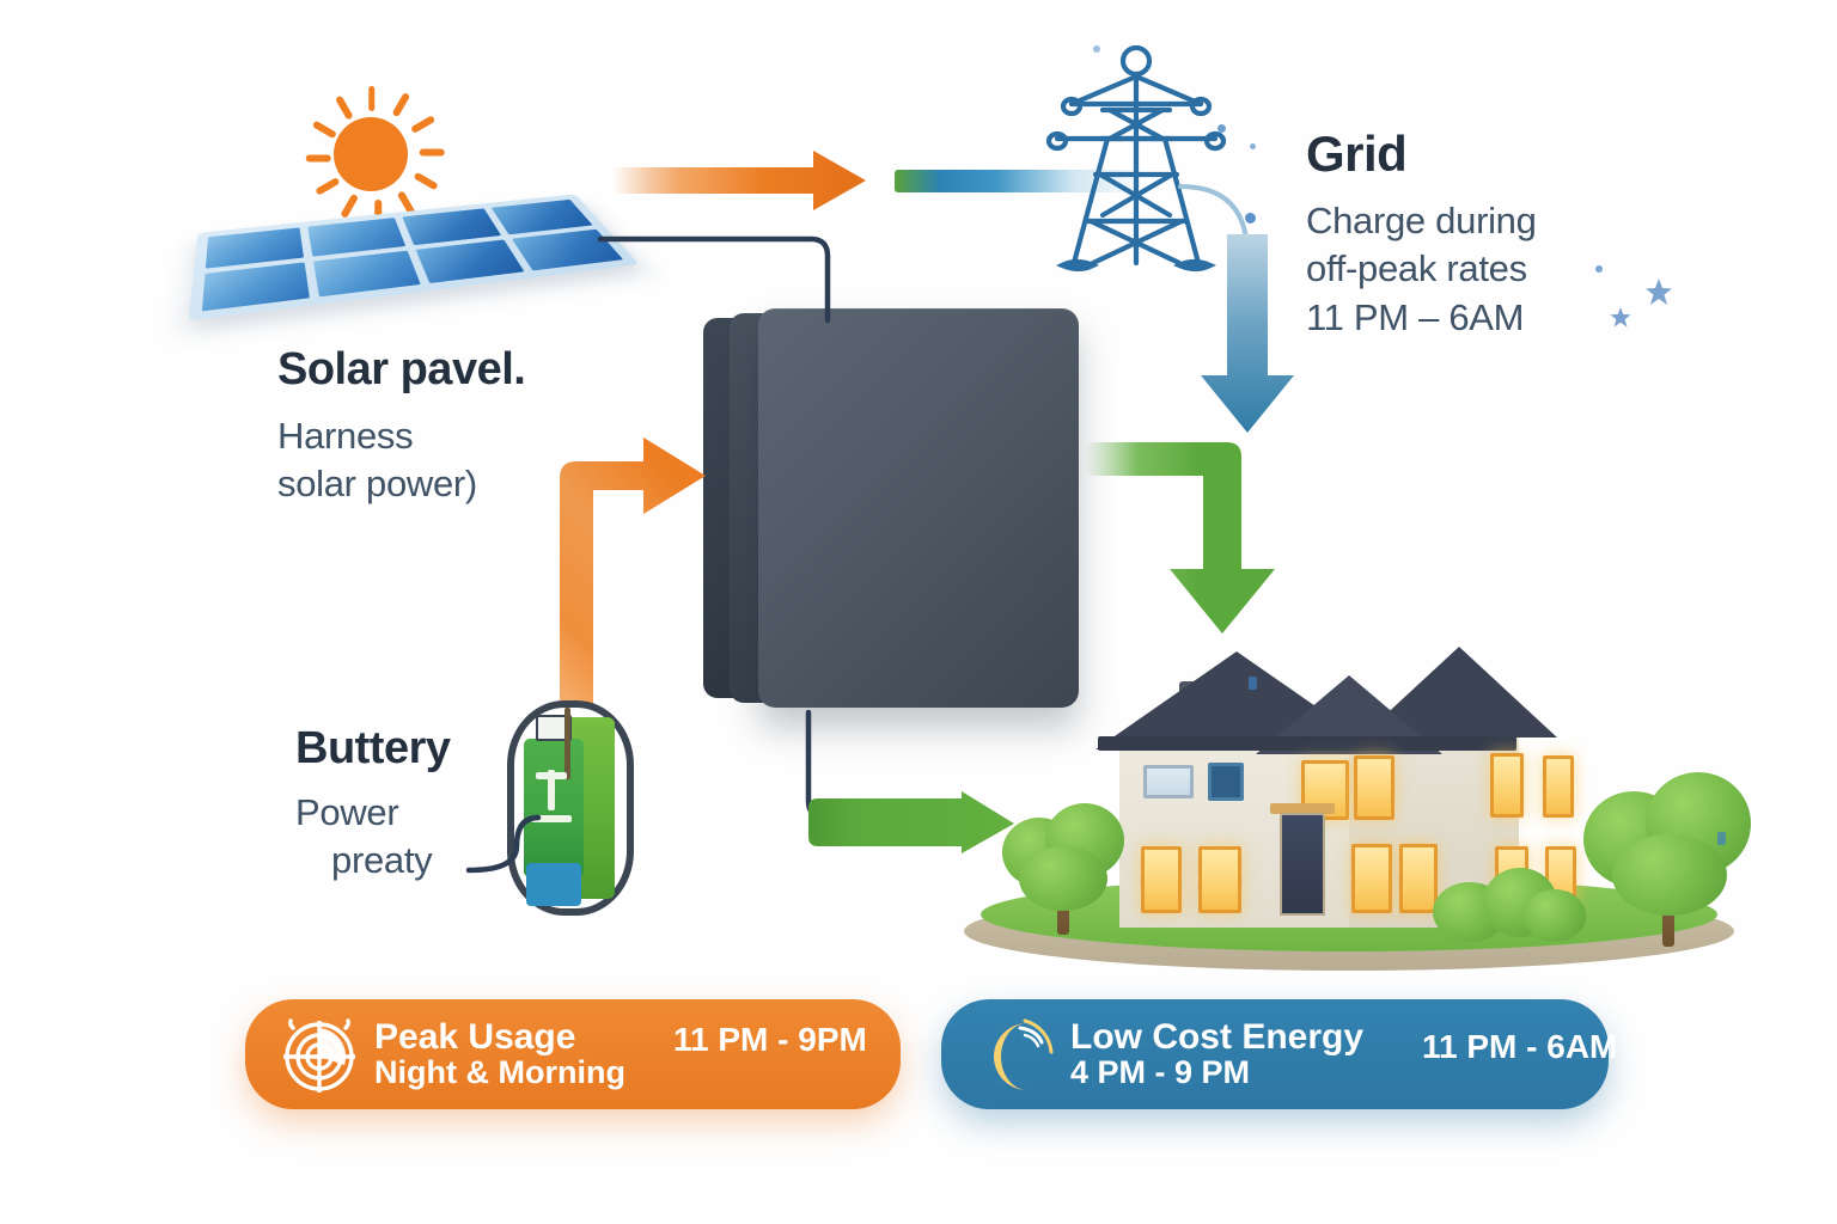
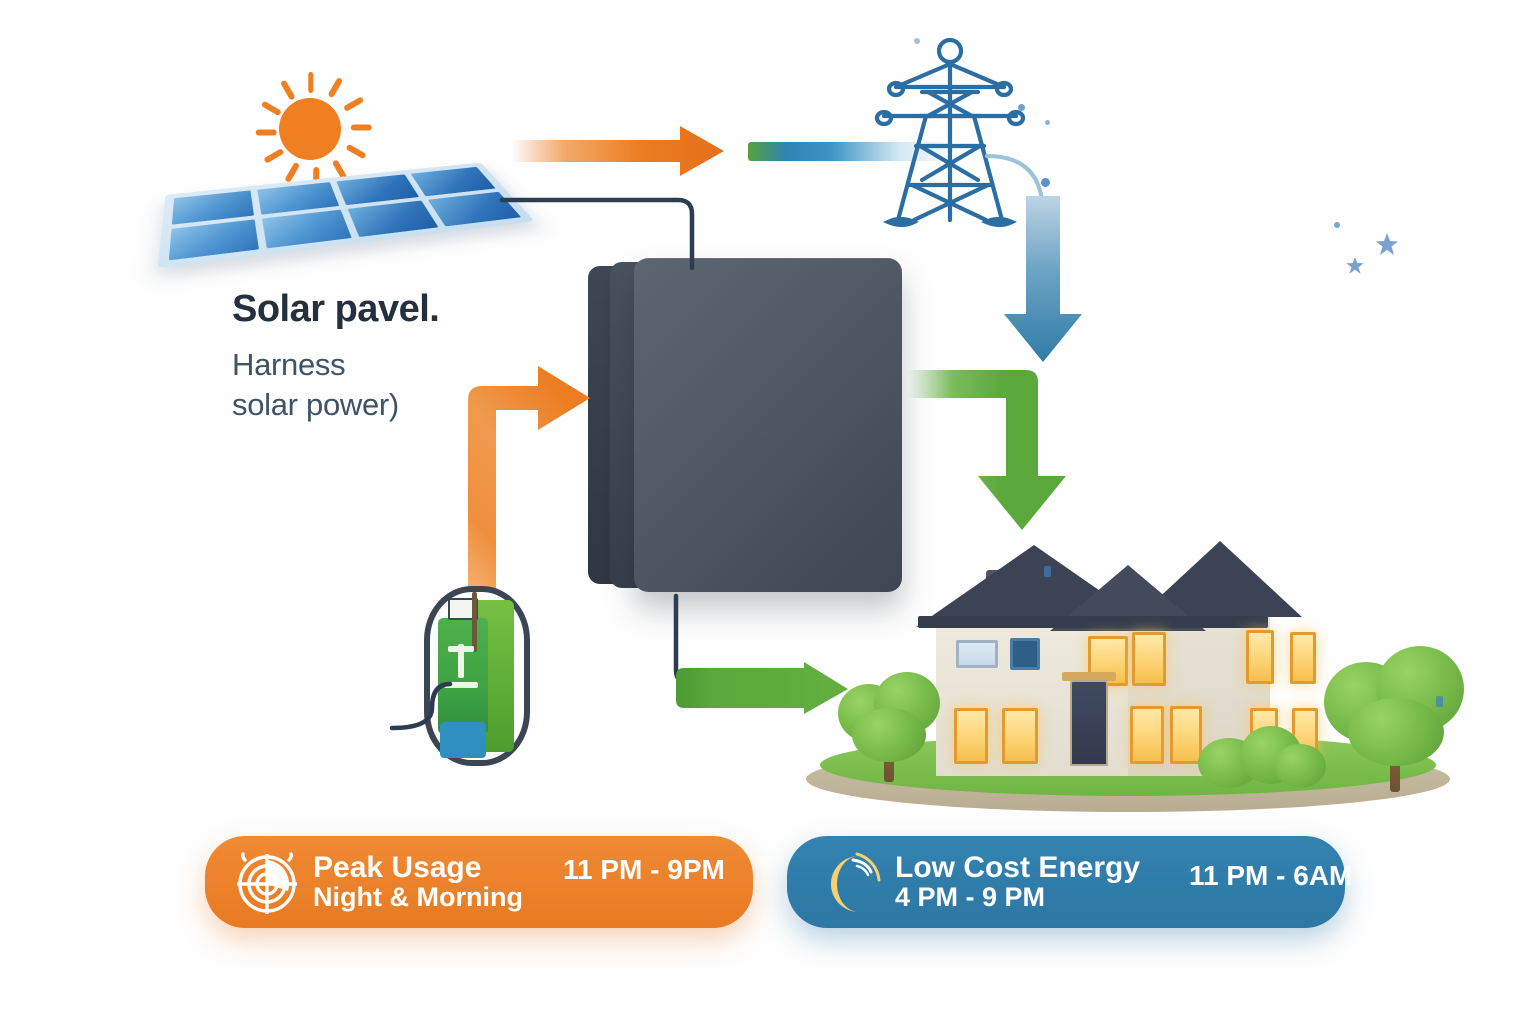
  Solar pavel.
  Harness
  solar power)
- Grid
- Charge during
- off-peak rates
- 11 PM – 6AM
- Buttery
- Power
- preaty
  Peak Usage
  Night & Morning
  11 PM - 9PM
  Low Cost Energy
  4 PM - 9 PM
  11 PM - 6AM
